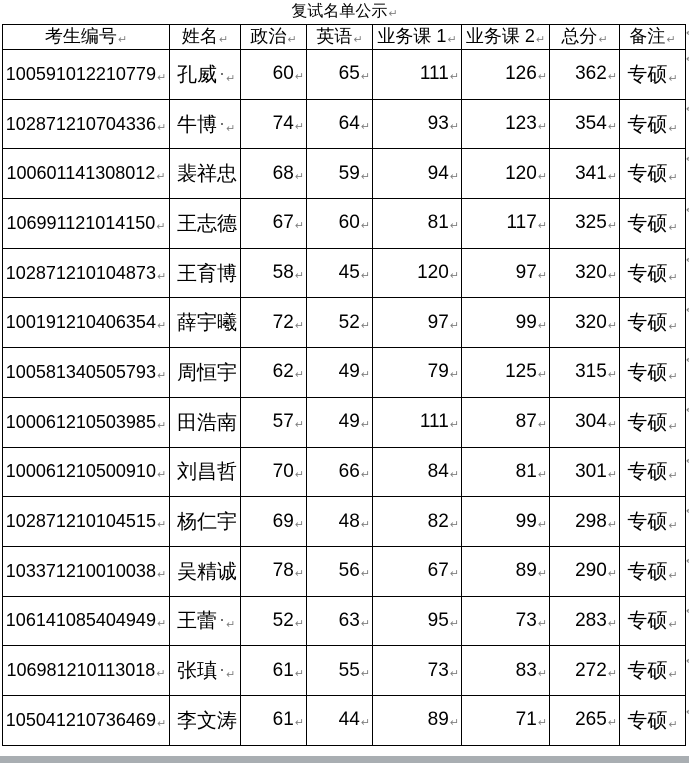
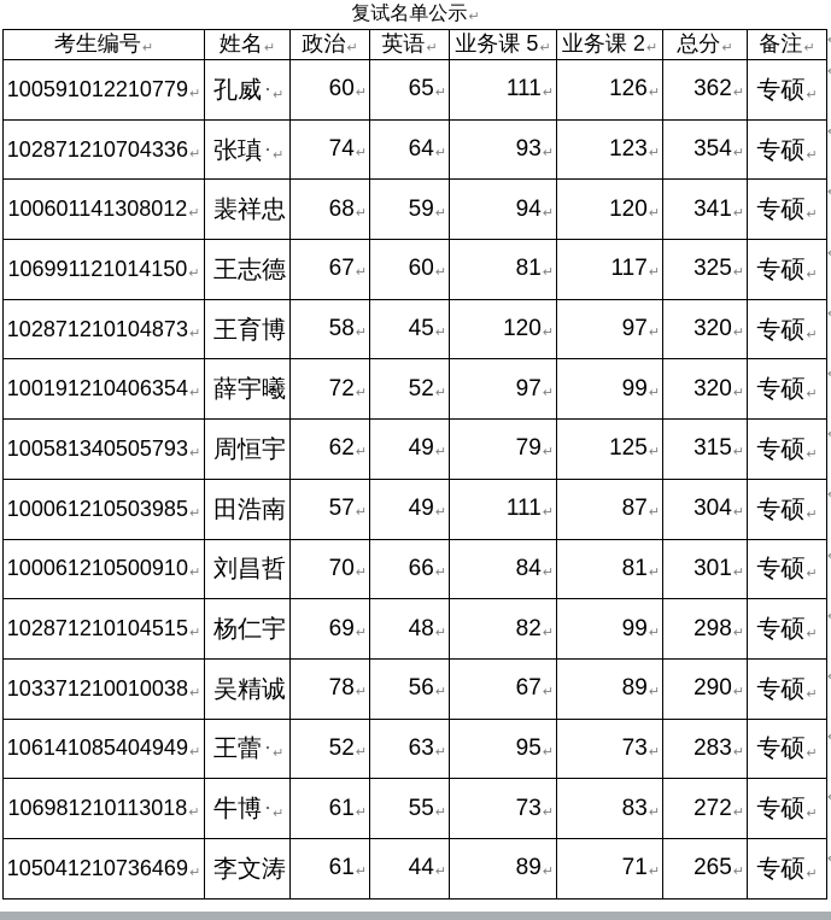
  复试名单公示↵
- 考生编号↵	姓名↵	政治↵	英语↵	业务课 1↵	业务课 2↵	总分↵	备注↵
+ 考生编号↵	姓名↵	政治↵	英语↵	业务课 5↵	业务课 2↵	总分↵	备注↵
  100591012210779↵	孔威·↵	60↵	65↵	111↵	126↵	362↵	专硕↵
- 102871210704336↵	牛博·↵	74↵	64↵	93↵	123↵	354↵	专硕↵
+ 102871210704336↵	张瑱·↵	74↵	64↵	93↵	123↵	354↵	专硕↵
  100601141308012↵	裴祥忠	68↵	59↵	94↵	120↵	341↵	专硕↵
  106991121014150↵	王志德	67↵	60↵	81↵	117↵	325↵	专硕↵
  102871210104873↵	王育博	58↵	45↵	120↵	97↵	320↵	专硕↵
  100191210406354↵	薛宇曦	72↵	52↵	97↵	99↵	320↵	专硕↵
  100581340505793↵	周恒宇	62↵	49↵	79↵	125↵	315↵	专硕↵
  100061210503985↵	田浩南	57↵	49↵	111↵	87↵	304↵	专硕↵
  100061210500910↵	刘昌哲	70↵	66↵	84↵	81↵	301↵	专硕↵
  102871210104515↵	杨仁宇	69↵	48↵	82↵	99↵	298↵	专硕↵
  103371210010038↵	吴精诚	78↵	56↵	67↵	89↵	290↵	专硕↵
  106141085404949↵	王蕾·↵	52↵	63↵	95↵	73↵	283↵	专硕↵
- 106981210113018↵	张瑱·↵	61↵	55↵	73↵	83↵	272↵	专硕↵
+ 106981210113018↵	牛博·↵	61↵	55↵	73↵	83↵	272↵	专硕↵
  105041210736469↵	李文涛	61↵	44↵	89↵	71↵	265↵	专硕↵
